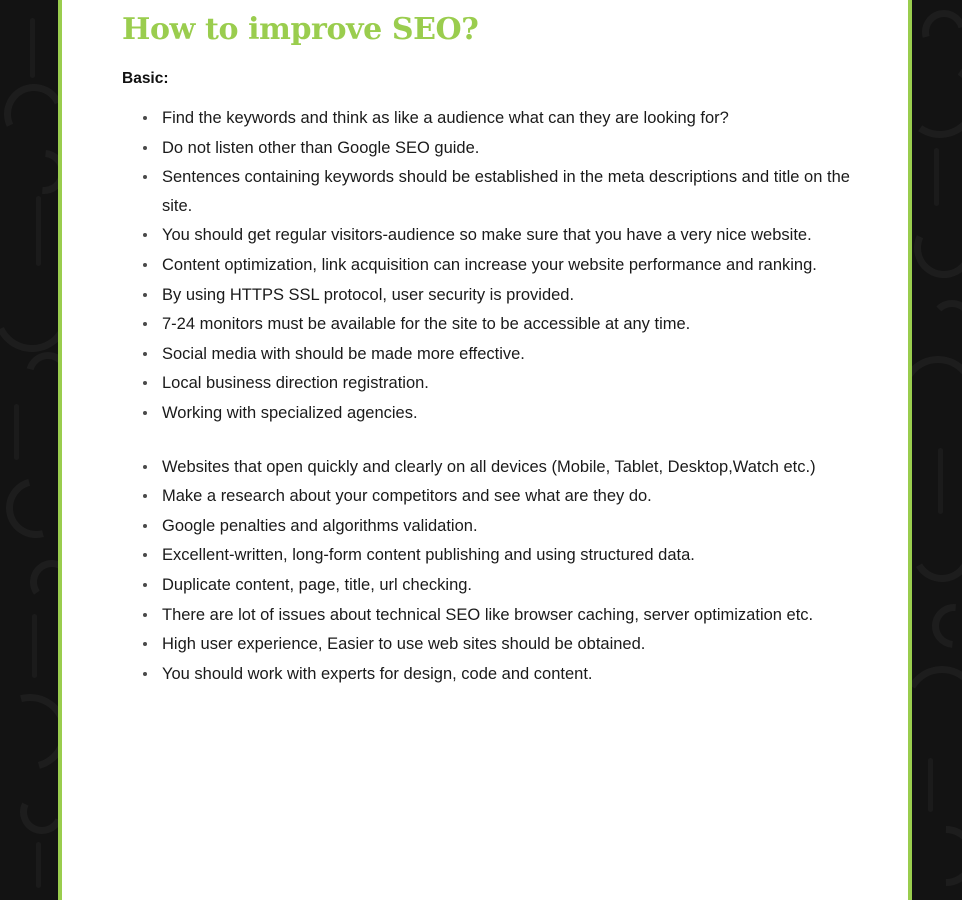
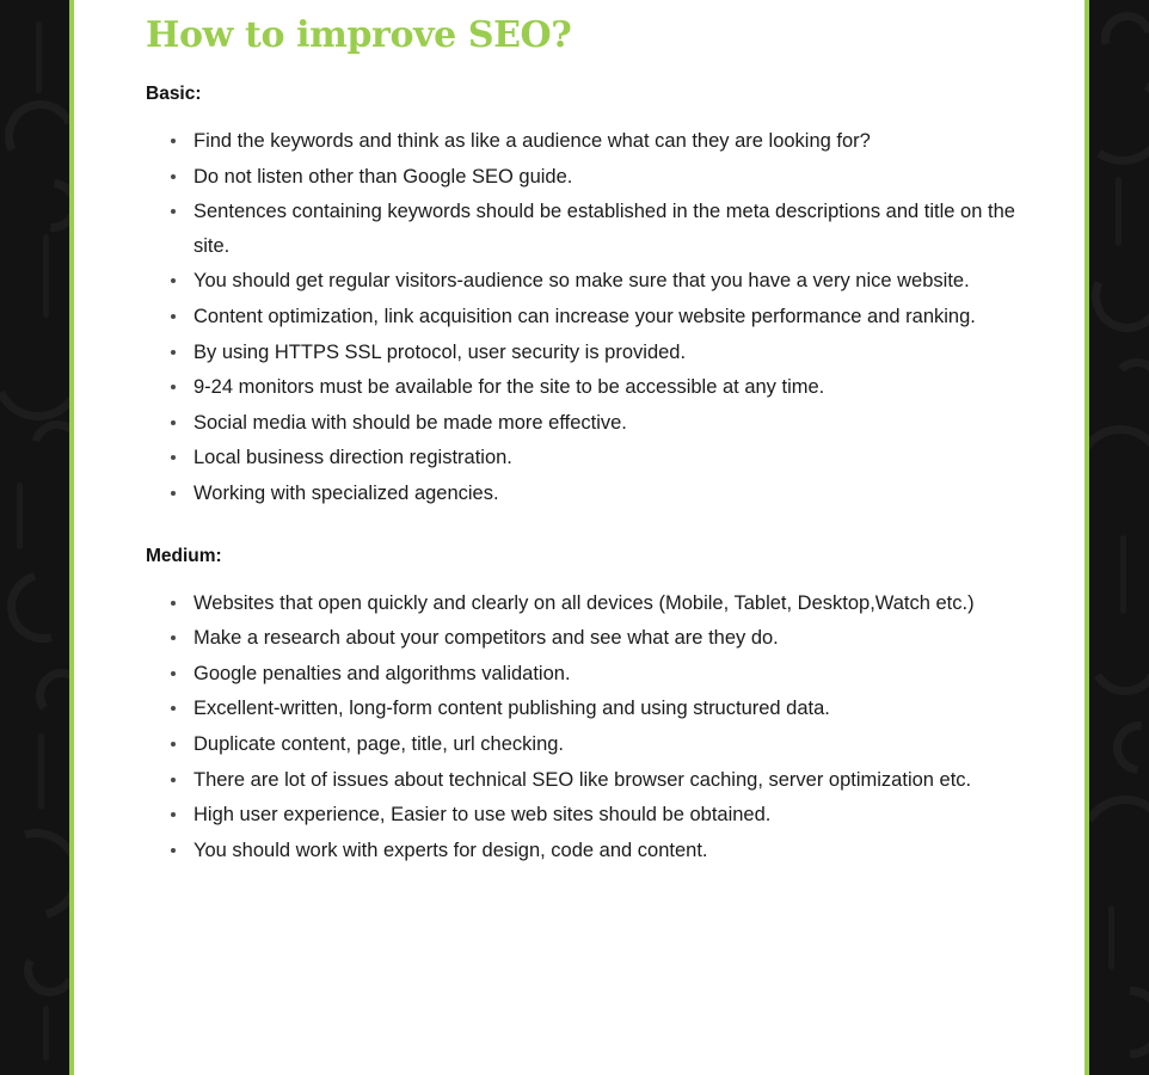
  How to improve SEO?
  Basic:
  Find the keywords and think as like a audience what can they are looking for?
  Do not listen other than Google SEO guide.
  Sentences containing keywords should be established in the meta descriptions and title on the site.
  You should get regular visitors-audience so make sure that you have a very nice website.
  Content optimization, link acquisition can increase your website performance and ranking.
  By using HTTPS SSL protocol, user security is provided.
- 7-24 monitors must be available for the site to be accessible at any time.
+ 9-24 monitors must be available for the site to be accessible at any time.
  Social media with should be made more effective.
  Local business direction registration.
  Working with specialized agencies.
+ Medium:
  Websites that open quickly and clearly on all devices (Mobile, Tablet, Desktop,Watch etc.)
  Make a research about your competitors and see what are they do.
  Google penalties and algorithms validation.
  Excellent-written, long-form content publishing and using structured data.
  Duplicate content, page, title, url checking.
  There are lot of issues about technical SEO like browser caching, server optimization etc.
  High user experience, Easier to use web sites should be obtained.
  You should work with experts for design, code and content.
